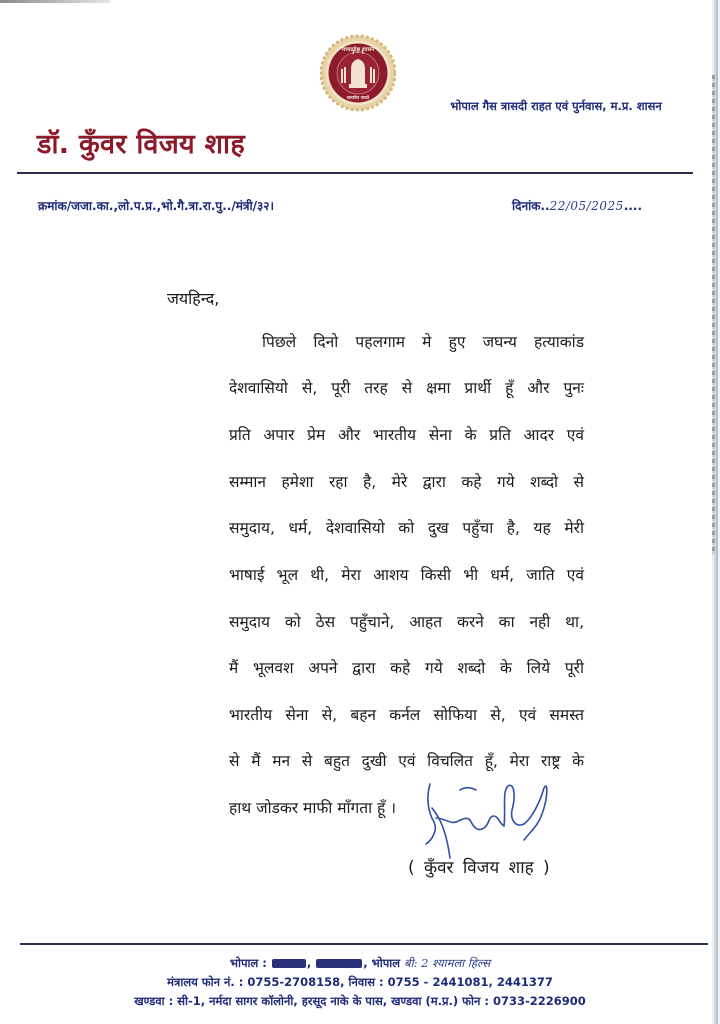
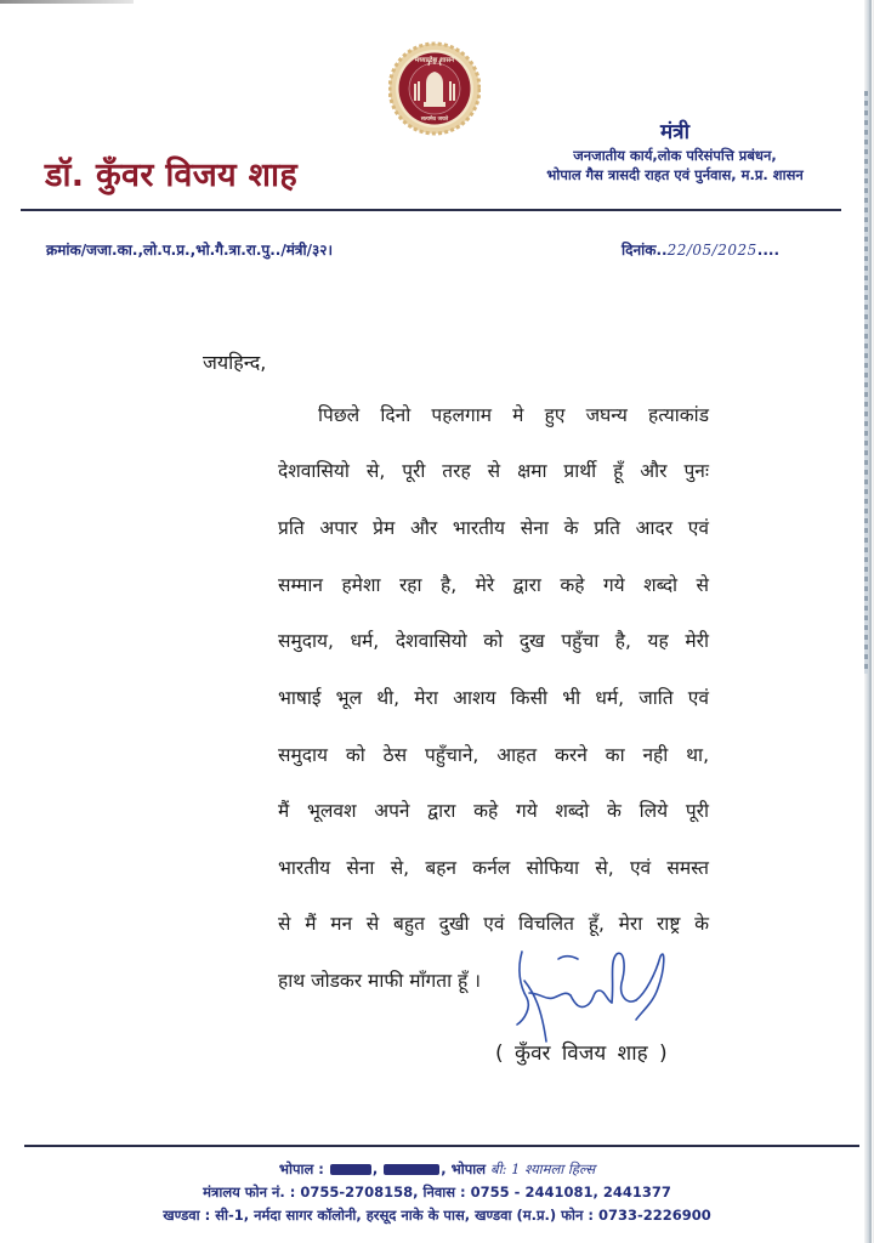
  डॉ. कुँवर विजय शाह
+ मंत्री
+ जनजातीय कार्य,लोक परिसंपत्ति प्रबंधन,
  भोपाल गैस त्रासदी राहत एवं पुर्नवास, म.प्र. शासन
  क्रमांक/जजा.का.,लो.प.प्र.,भो.गै.त्रा.रा.पु../मंत्री/३२।
  दिनांक..22/05/2025....
  जयहिन्द,
  पिछले दिनो पहलगाम मे हुए जघन्य हत्याकांड
  देशवासियो से, पूरी तरह से क्षमा प्रार्थी हूँ और पुनः
  प्रति अपार प्रेम और भारतीय सेना के प्रति आदर एवं
  सम्मान हमेशा रहा है, मेरे द्वारा कहे गये शब्दो से
  समुदाय, धर्म, देशवासियो को दुख पहुँचा है, यह मेरी
  भाषाई भूल थी, मेरा आशय किसी भी धर्म, जाति एवं
  समुदाय को ठेस पहुँचाने, आहत करने का नही था,
  मैं भूलवश अपने द्वारा कहे गये शब्दो के लिये पूरी
  भारतीय सेना से, बहन कर्नल सोफिया से, एवं समस्त
  से मैं मन से बहुत दुखी एवं विचलित हूँ, मेरा राष्ट्र के
  हाथ जोडकर माफी माँगता हूँ ।
  ( कुँवर विजय शाह )
- भोपाल : , , भोपाल बी: 2 श्यामला हिल्स
+ भोपाल : , , भोपाल बी: 1 श्यामला हिल्स
  मंत्रालय फोन नं. : 0755-2708158, निवास : 0755 - 2441081, 2441377
  खण्डवा : सी-1, नर्मदा सागर कॉलोनी, हरसूद नाके के पास, खण्डवा (म.प्र.) फोन : 0733-2226900
